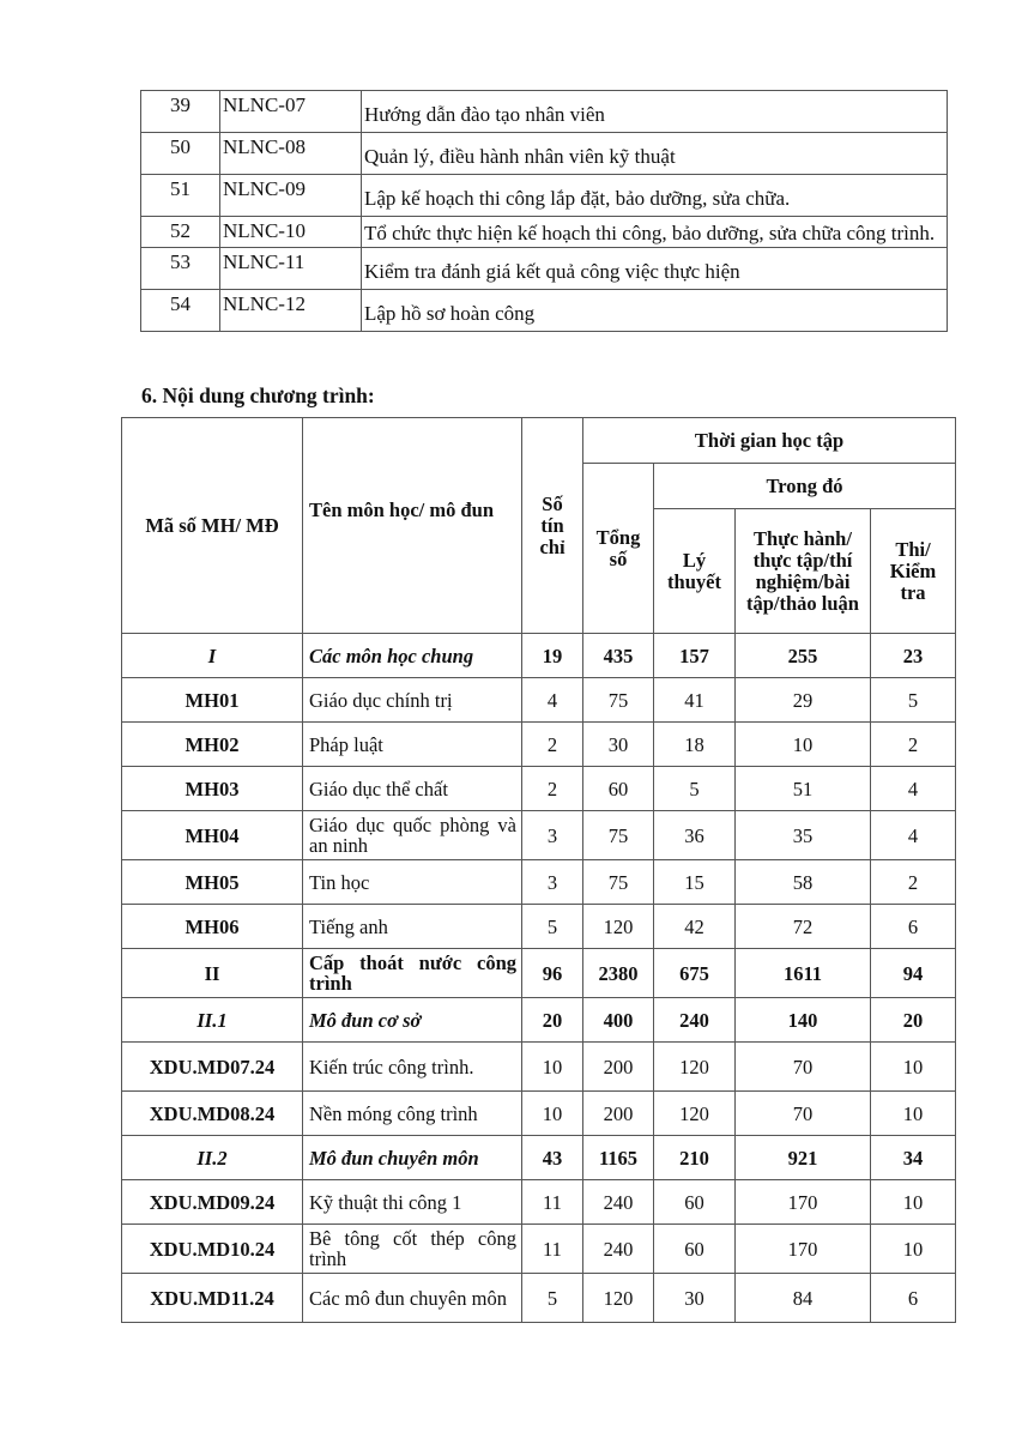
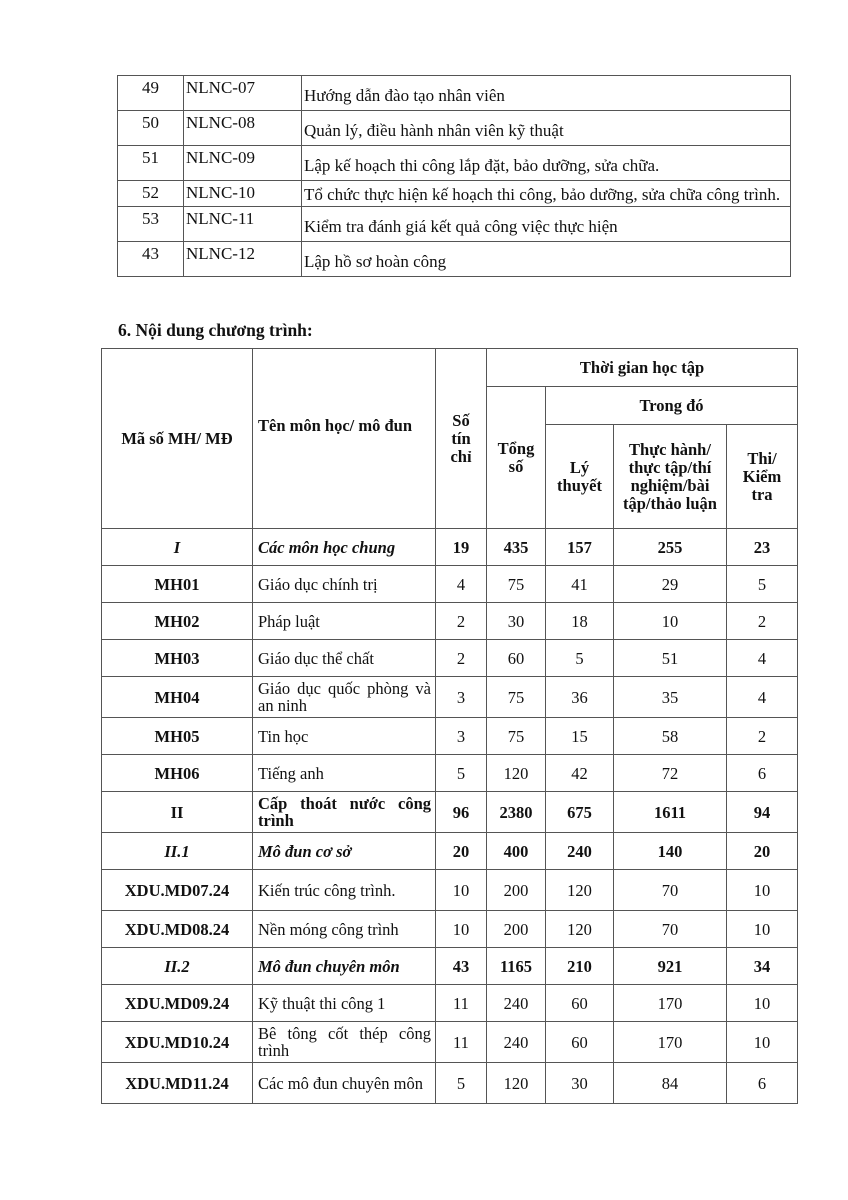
- 39	NLNC-07	Hướng dẫn đào tạo nhân viên
+ 49	NLNC-07	Hướng dẫn đào tạo nhân viên
  50	NLNC-08	Quản lý, điều hành nhân viên kỹ thuật
  51	NLNC-09	Lập kế hoạch thi công lắp đặt, bảo dưỡng, sửa chữa.
  52	NLNC-10	Tổ chức thực hiện kế hoạch thi công, bảo dưỡng, sửa chữa công trình.
  53	NLNC-11	Kiểm tra đánh giá kết quả công việc thực hiện
- 54	NLNC-12	Lập hồ sơ hoàn công
+ 43	NLNC-12	Lập hồ sơ hoàn công
  6. Nội dung chương trình:
  Mã số MH/ MĐ	Tên môn học/ mô đun	Số tín chỉ	Thời gian học tập
  Tổng số	Trong đó
  Lý thuyết	Thực hành/ thực tập/thí nghiệm/bài tập/thảo luận	Thi/ Kiểm tra
  I	Các môn học chung	19	435	157	255	23
  MH01	Giáo dục chính trị	4	75	41	29	5
  MH02	Pháp luật	2	30	18	10	2
  MH03	Giáo dục thể chất	2	60	5	51	4
  MH04	Giáo dục quốc phòng và an ninh	3	75	36	35	4
  MH05	Tin học	3	75	15	58	2
  MH06	Tiếng anh	5	120	42	72	6
  II	Cấp thoát nước công trình	96	2380	675	1611	94
  II.1	Mô đun cơ sở	20	400	240	140	20
  XDU.MD07.24	Kiến trúc công trình.	10	200	120	70	10
  XDU.MD08.24	Nền móng công trình	10	200	120	70	10
  II.2	Mô đun chuyên môn	43	1165	210	921	34
  XDU.MD09.24	Kỹ thuật thi công 1	11	240	60	170	10
  XDU.MD10.24	Bê tông cốt thép công trình	11	240	60	170	10
  XDU.MD11.24	Các mô đun chuyên môn	5	120	30	84	6
